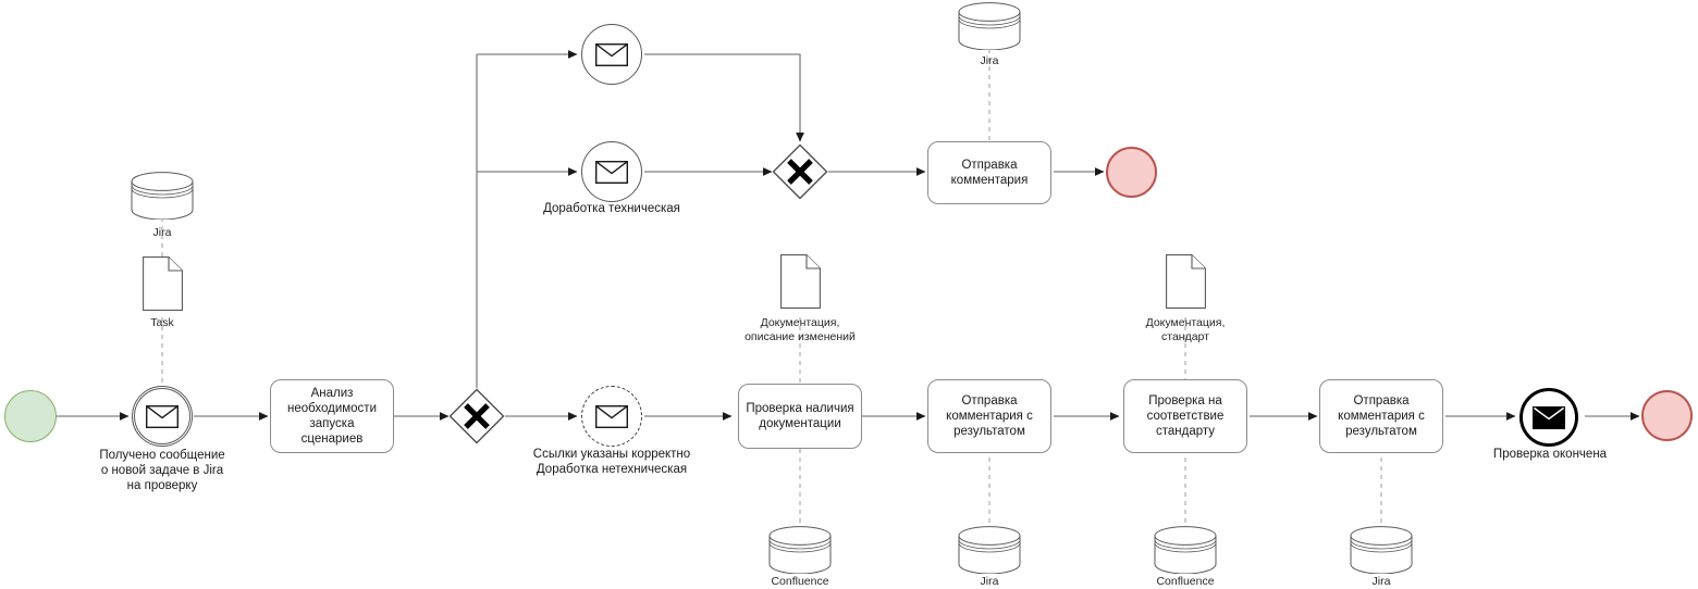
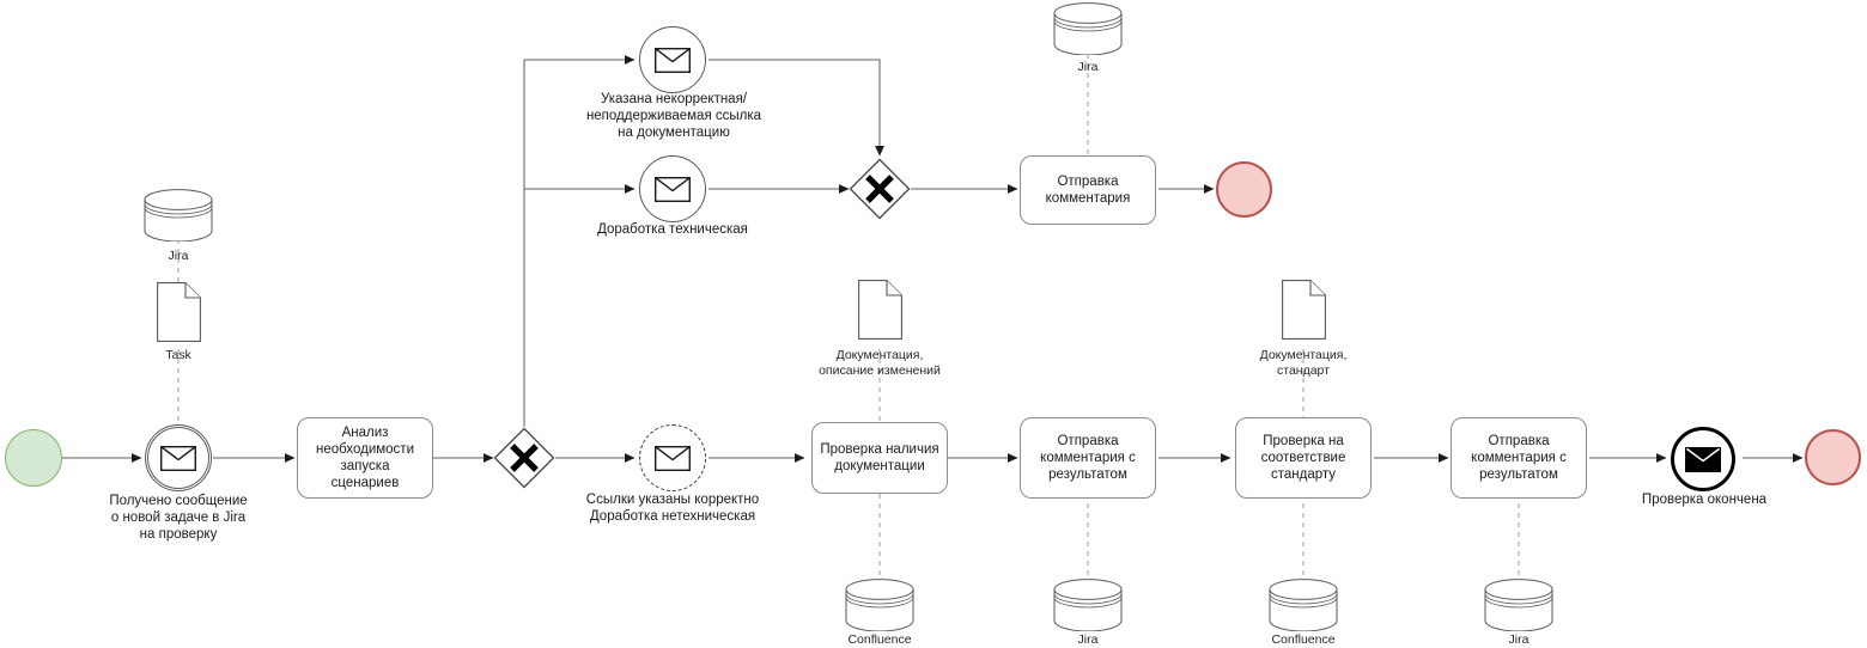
  Получено сообщение
  о новой задаче в Jira
  на проверку
  Анализ
  необходимости
  запуска сценариев
  Ссылки указаны корректно
  Доработка нетехническая
+ Указана некорректная/
+ неподдерживаемая ссылка
+ на документацию
  Доработка техническая
  Отправка
  комментария
  Проверка наличия
  документации
  Отправка
  комментария с
  результатом
  Проверка на
  соответствие
  стандарту
  Отправка
  комментария с
  результатом
  Проверка окончена
  Jira
  Task
  Jira
  Документация,
  описание изменений
  Документация,
  стандарт
  Confluence
  Jira
  Confluence
  Jira
